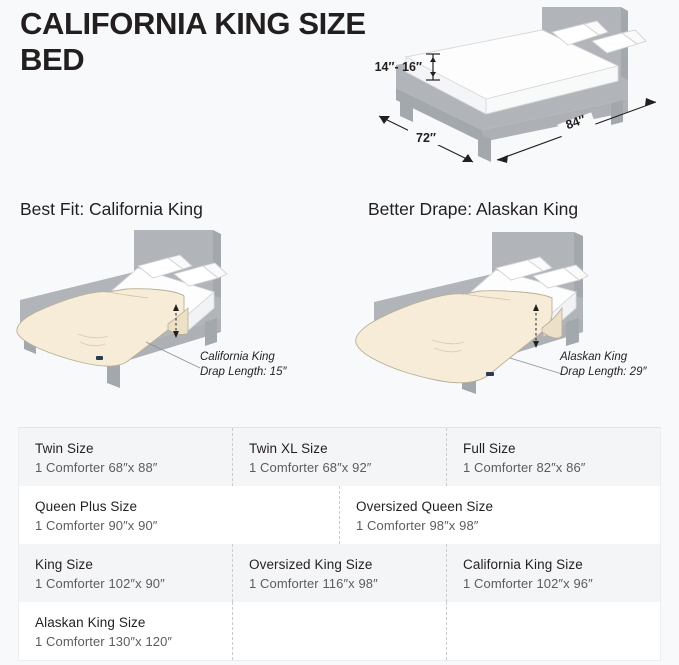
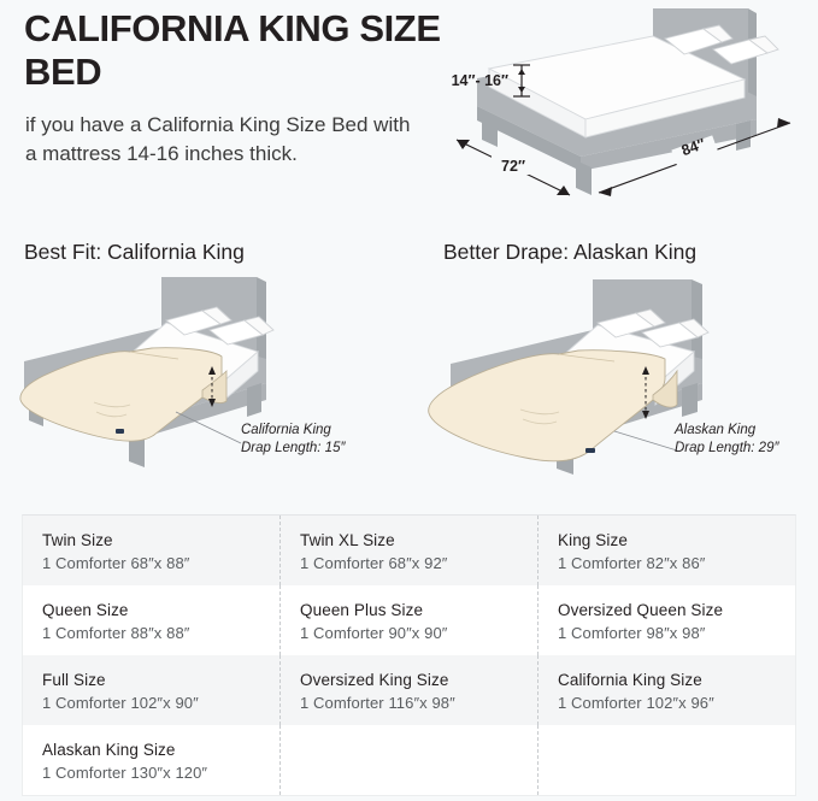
  CALIFORNIA KING SIZE BED
+ if you have a California King Size Bed with a mattress 14-16 inches thick.
  14″- 16″
  72″
  Best Fit: California King
  Better Drape: Alaskan King
  California King
  Drap Length: 15″
  Alaskan King
  Drap Length: 29″
  Twin Size
  1 Comforter 68″x 88″
  Twin XL Size
  1 Comforter 68″x 92″
- Full Size
+ King Size
  1 Comforter 82″x 86″
+ Queen Size
+ 1 Comforter 88″x 88″
  Queen Plus Size
  1 Comforter 90″x 90″
  Oversized Queen Size
  1 Comforter 98″x 98″
- King Size
+ Full Size
  1 Comforter 102″x 90″
  Oversized King Size
  1 Comforter 116″x 98″
  California King Size
  1 Comforter 102″x 96″
  Alaskan King Size
  1 Comforter 130″x 120″
